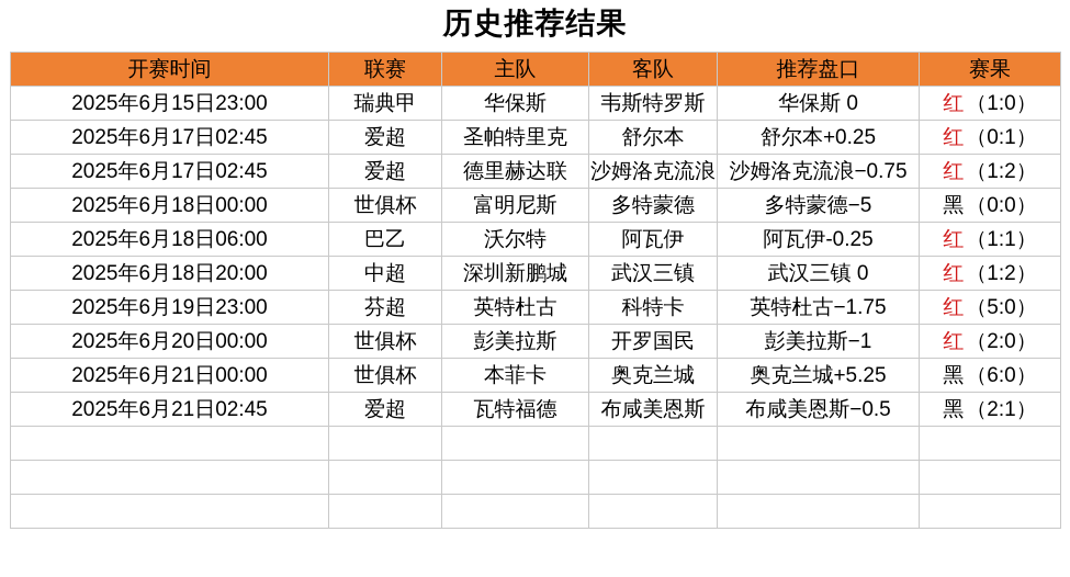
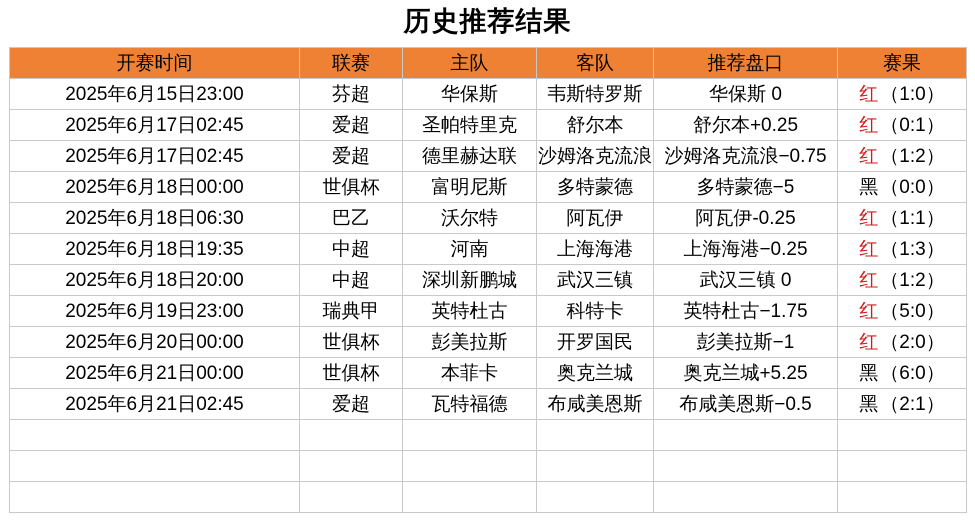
  历史推荐结果
  开赛时间	联赛	主队	客队	推荐盘口	赛果
- 2025年6月15日23:00	瑞典甲	华保斯	韦斯特罗斯	华保斯 0	红（1:0）
+ 2025年6月15日23:00	芬超	华保斯	韦斯特罗斯	华保斯 0	红（1:0）
  2025年6月17日02:45	爱超	圣帕特里克	舒尔本	舒尔本+0.25	红（0:1）
  2025年6月17日02:45	爱超	德里赫达联	沙姆洛克流浪	沙姆洛克流浪−0.75	红（1:2）
  2025年6月18日00:00	世俱杯	富明尼斯	多特蒙德	多特蒙德−5	黑（0:0）
- 2025年6月18日06:00	巴乙	沃尔特	阿瓦伊	阿瓦伊-0.25	红（1:1）
+ 2025年6月18日06:30	巴乙	沃尔特	阿瓦伊	阿瓦伊-0.25	红（1:1）
+ 2025年6月18日19:35	中超	河南	上海海港	上海海港−0.25	红（1:3）
  2025年6月18日20:00	中超	深圳新鹏城	武汉三镇	武汉三镇 0	红（1:2）
- 2025年6月19日23:00	芬超	英特杜古	科特卡	英特杜古−1.75	红（5:0）
+ 2025年6月19日23:00	瑞典甲	英特杜古	科特卡	英特杜古−1.75	红（5:0）
  2025年6月20日00:00	世俱杯	彭美拉斯	开罗国民	彭美拉斯−1	红（2:0）
  2025年6月21日00:00	世俱杯	本菲卡	奥克兰城	奥克兰城+5.25	黑（6:0）
  2025年6月21日02:45	爱超	瓦特福德	布咸美恩斯	布咸美恩斯−0.5	黑（2:1）
